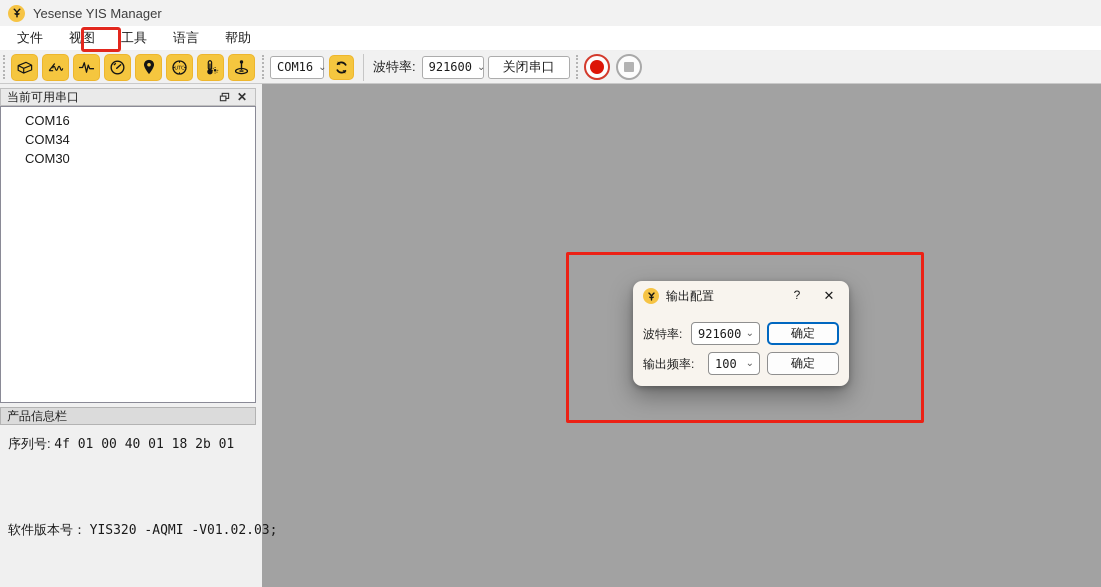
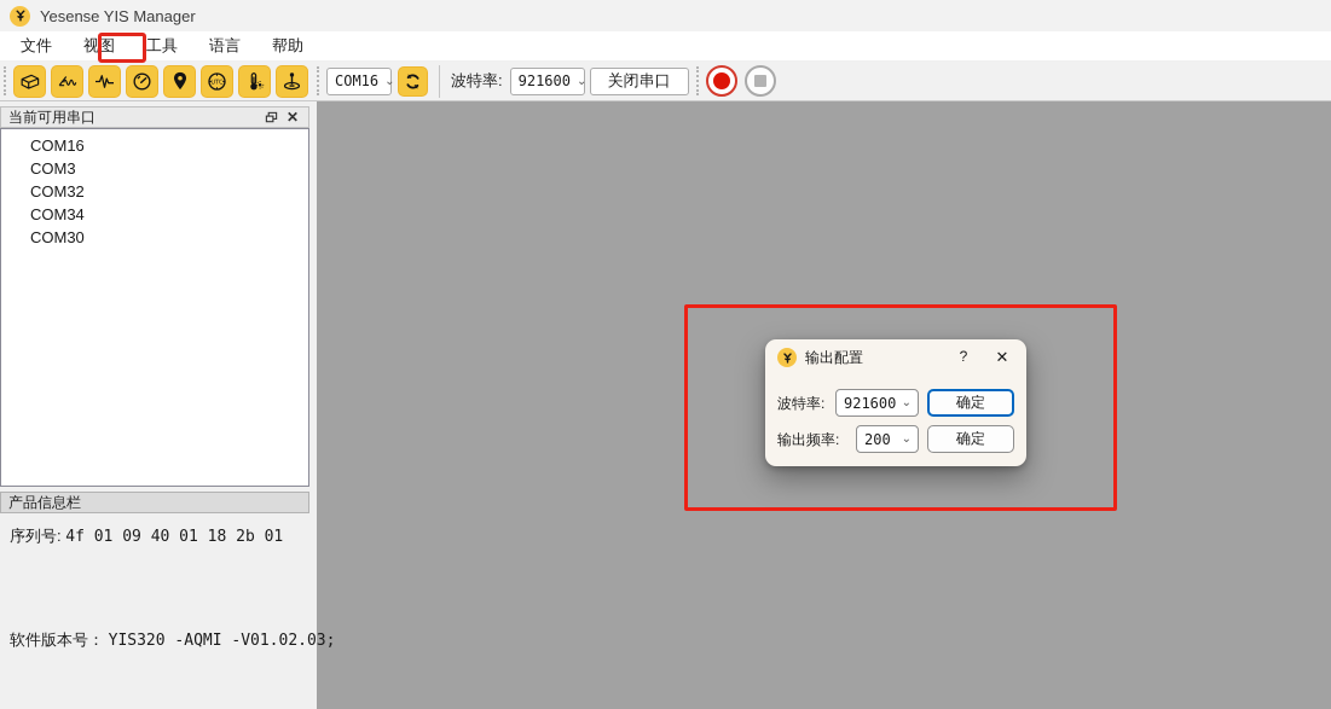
  Yesense YIS Manager
  文件
  视图
  工具
  语言
  帮助
  COM16
  ⌄
  波特率:
  921600
  ⌄
  关闭串口
  当前可用串口
  ✕
  COM16
+ COM3
+ COM32
  COM34
  COM30
  产品信息栏
- 序列号: 4f 01 00 40 01 18 2b 01
+ 序列号: 4f 01 09 40 01 18 2b 01
  软件版本号： YIS320 -AQMI -V01.02.03;
  输出配置
  ?
  ✕
  波特率:
  921600
  ⌄
  确定
  输出频率:
- 100
+ 200
  ⌄
  确定
